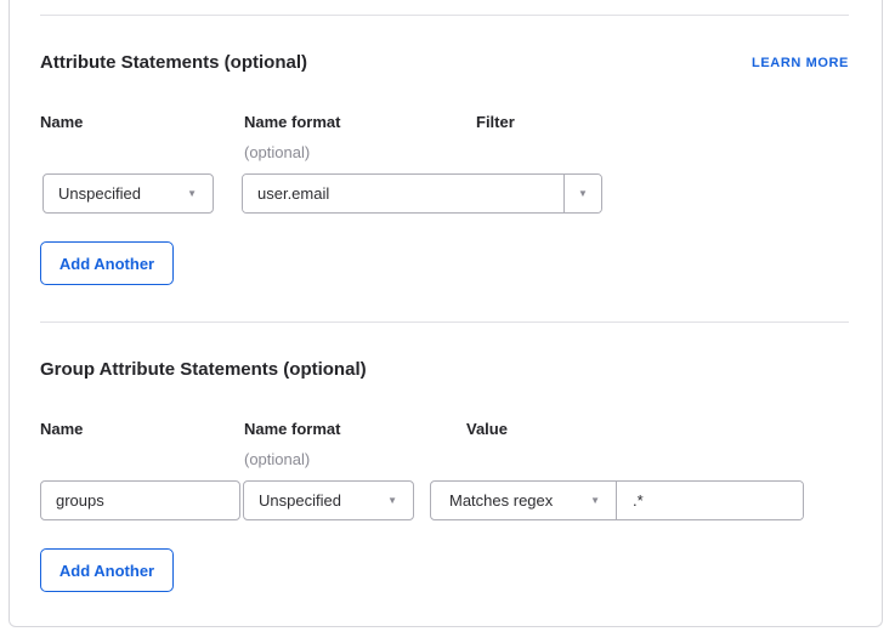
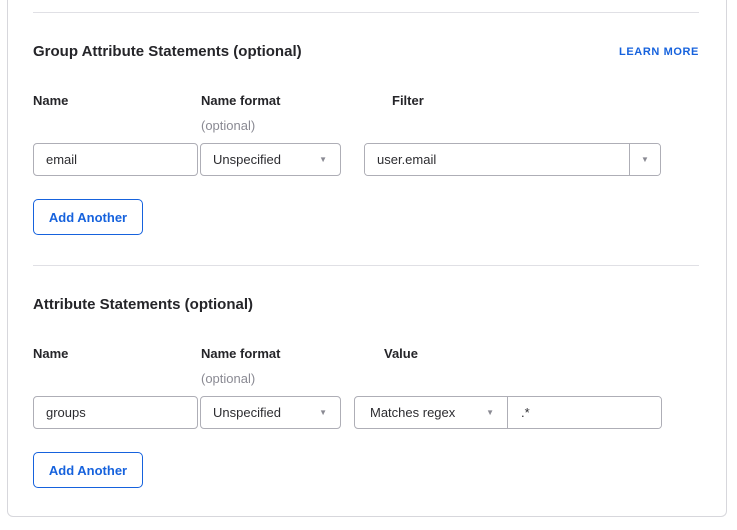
- Attribute Statements (optional)
+ Group Attribute Statements (optional)
  LEARN MORE
  Name
  Name format
  (optional)
  Filter
+ email
  Unspecified
  ▼
  user.email
  ▼
  Add Another
- Group Attribute Statements (optional)
+ Attribute Statements (optional)
  Name
  Name format
  (optional)
  Value
  groups
  Unspecified
  ▼
  Matches regex
  ▼
  .*
  Add Another
